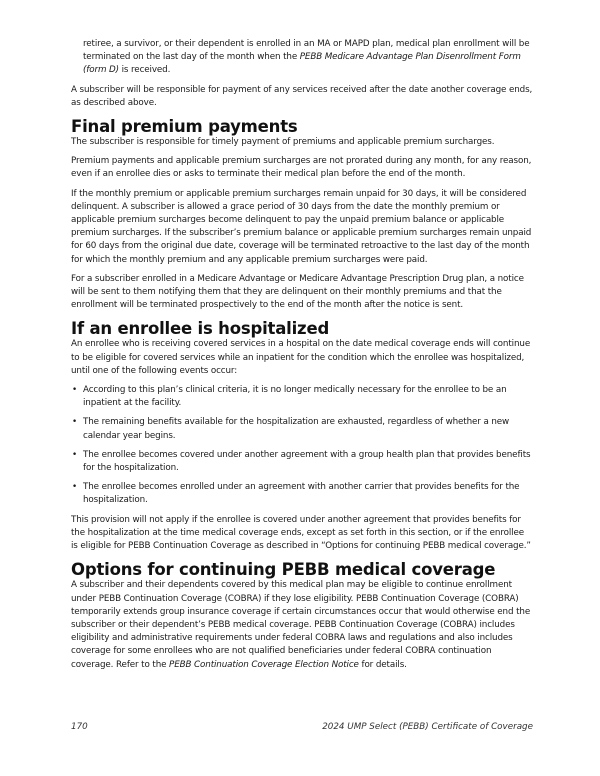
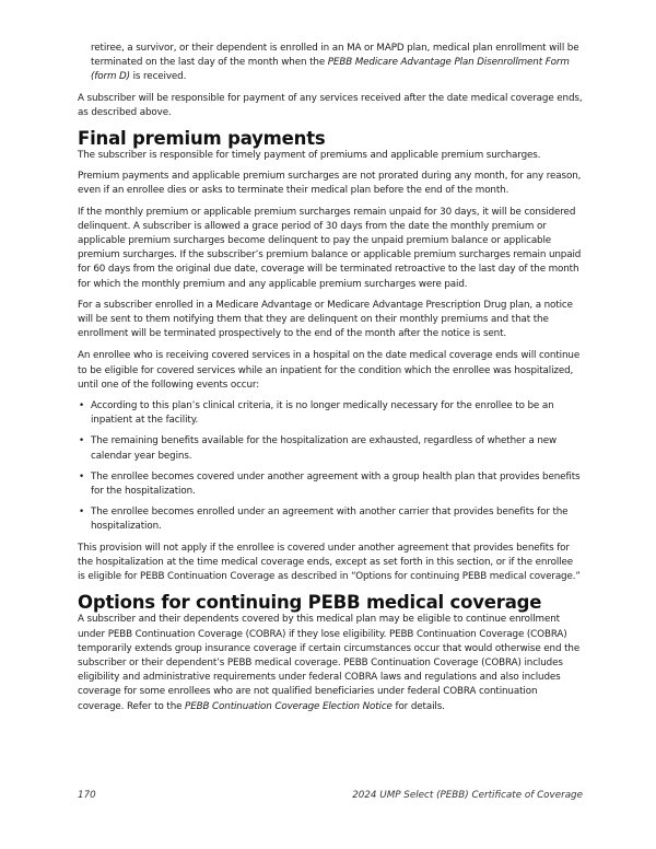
  retiree, a survivor, or their dependent is enrolled in an MA or MAPD plan, medical plan enrollment will be terminated on the last day of the month when the PEBB Medicare Advantage Plan Disenrollment Form (form D) is received.
- A subscriber will be responsible for payment of any services received after the date another coverage ends, as described above.
+ A subscriber will be responsible for payment of any services received after the date medical coverage ends, as described above.
  Final premium payments
  The subscriber is responsible for timely payment of premiums and applicable premium surcharges.
  Premium payments and applicable premium surcharges are not prorated during any month, for any reason, even if an enrollee dies or asks to terminate their medical plan before the end of the month.
  If the monthly premium or applicable premium surcharges remain unpaid for 30 days, it will be considered delinquent. A subscriber is allowed a grace period of 30 days from the date the monthly premium or applicable premium surcharges become delinquent to pay the unpaid premium balance or applicable premium surcharges. If the subscriber’s premium balance or applicable premium surcharges remain unpaid for 60 days from the original due date, coverage will be terminated retroactive to the last day of the month for which the monthly premium and any applicable premium surcharges were paid.
  For a subscriber enrolled in a Medicare Advantage or Medicare Advantage Prescription Drug plan, a notice will be sent to them notifying them that they are delinquent on their monthly premiums and that the enrollment will be terminated prospectively to the end of the month after the notice is sent.
- If an enrollee is hospitalized
  An enrollee who is receiving covered services in a hospital on the date medical coverage ends will continue to be eligible for covered services while an inpatient for the condition which the enrollee was hospitalized, until one of the following events occur:
  •
  According to this plan’s clinical criteria, it is no longer medically necessary for the enrollee to be an inpatient at the facility.
  •
  The remaining benefits available for the hospitalization are exhausted, regardless of whether a new calendar year begins.
  •
  The enrollee becomes covered under another agreement with a group health plan that provides benefits for the hospitalization.
  •
  The enrollee becomes enrolled under an agreement with another carrier that provides benefits for the hospitalization.
  This provision will not apply if the enrollee is covered under another agreement that provides benefits for the hospitalization at the time medical coverage ends, except as set forth in this section, or if the enrollee is eligible for PEBB Continuation Coverage as described in “Options for continuing PEBB medical coverage.”
  Options for continuing PEBB medical coverage
  A subscriber and their dependents covered by this medical plan may be eligible to continue enrollment under PEBB Continuation Coverage (COBRA) if they lose eligibility. PEBB Continuation Coverage (COBRA) temporarily extends group insurance coverage if certain circumstances occur that would otherwise end the subscriber or their dependent’s PEBB medical coverage. PEBB Continuation Coverage (COBRA) includes eligibility and administrative requirements under federal COBRA laws and regulations and also includes coverage for some enrollees who are not qualified beneficiaries under federal COBRA continuation coverage. Refer to the PEBB Continuation Coverage Election Notice for details.
  170
  2024 UMP Select (PEBB) Certificate of Coverage
